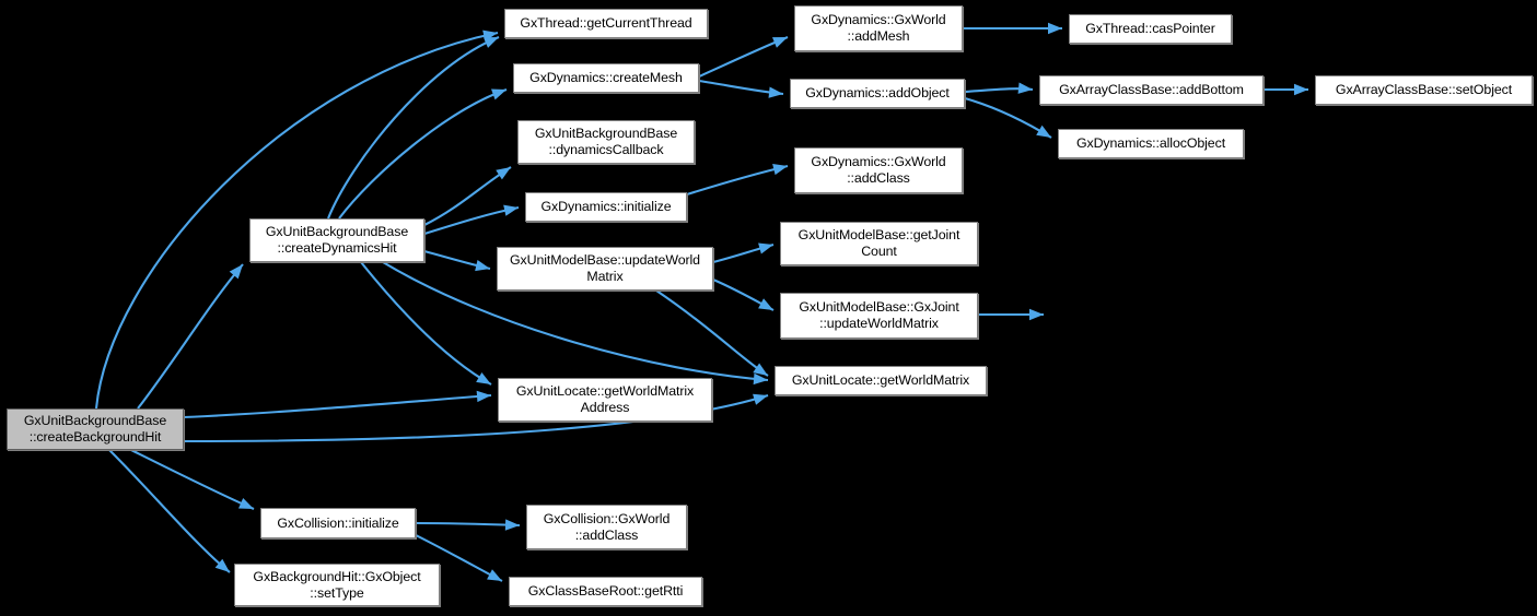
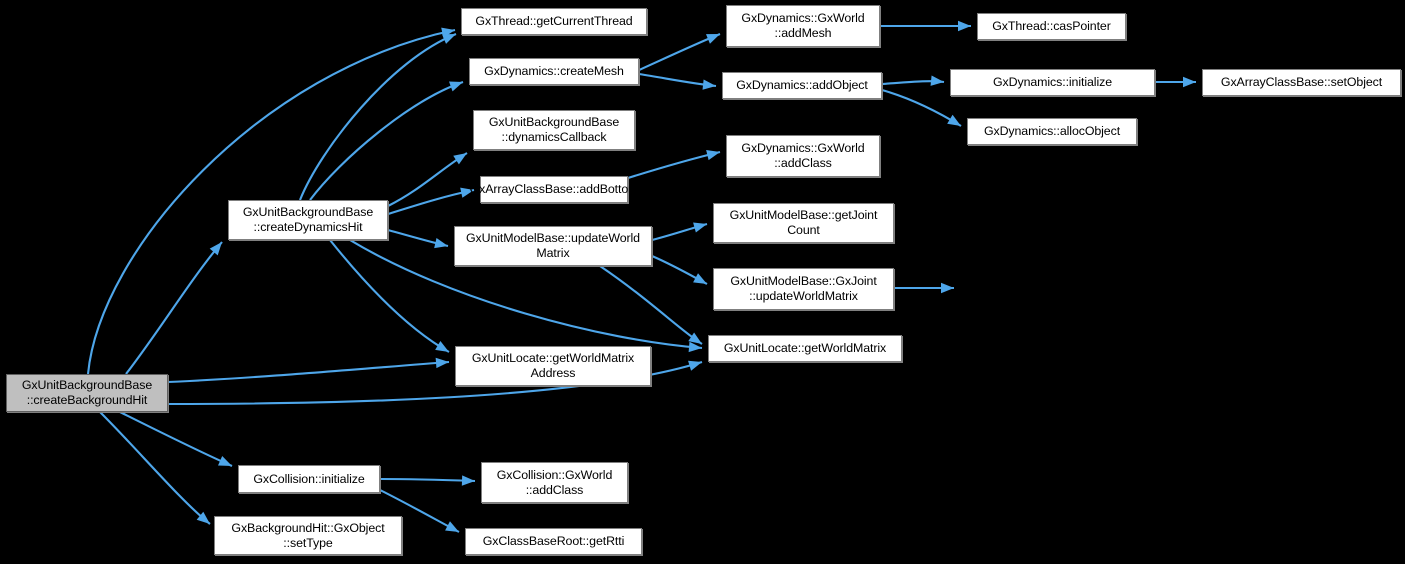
  GxUnitBackgroundBase
  ::createBackgroundHit
  GxUnitBackgroundBase
  ::createDynamicsHit
  GxThread::getCurrentThread
  GxDynamics::createMesh
  GxUnitBackgroundBase
  ::dynamicsCallback
- GxDynamics::initialize
+ GxArrayClassBase::addBottom
  GxUnitModelBase::updateWorld
  Matrix
  GxUnitLocate::getWorldMatrix
  Address
  GxCollision::initialize
  GxBackgroundHit::GxObject
  ::setType
  GxDynamics::GxWorld
  ::addMesh
  GxDynamics::addObject
  GxDynamics::GxWorld
  ::addClass
  GxUnitModelBase::getJoint
  Count
  GxUnitModelBase::GxJoint
  ::updateWorldMatrix
  GxUnitLocate::getWorldMatrix
  GxCollision::GxWorld
  ::addClass
  GxClassBaseRoot::getRtti
  GxThread::casPointer
- GxArrayClassBase::addBottom
+ GxDynamics::initialize
  GxDynamics::allocObject
  GxArrayClassBase::setObject
